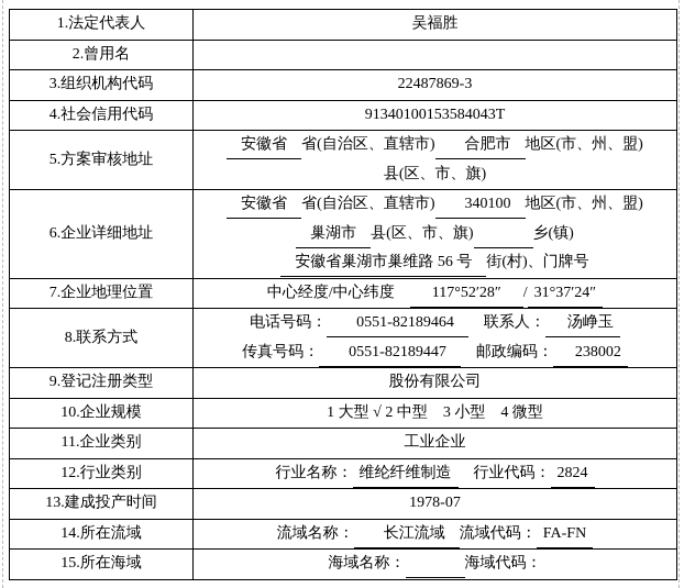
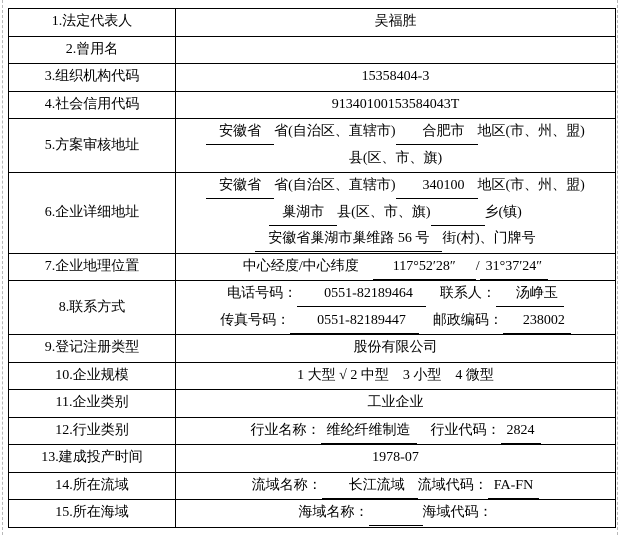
  1.法定代表人	吴福胜
  2.曾用名
- 3.组织机构代码	22487869-3
+ 3.组织机构代码	15358404-3
  4.社会信用代码	91340100153584043T
  5.方案审核地址	安徽省 省(自治区、直辖市) 合肥市 地区(市、州、盟)县(区、市、旗)
  6.企业详细地址	安徽省 省(自治区、直辖市) 340100 地区(市、州、盟)巢湖市 县(区、市、旗) 乡(镇)安徽省巢湖市巢维路 56 号 街(村)、门牌号
  7.企业地理位置	中心经度/中心纬度 117°52′28″ / 31°37′24″
  8.联系方式	电话号码： 0551-82189464 联系人： 汤峥玉传真号码： 0551-82189447 邮政编码： 238002
  9.登记注册类型	股份有限公司
  10.企业规模	1 大型 √ 2 中型 3 小型 4 微型
  11.企业类别	工业企业
  12.行业类别	行业名称： 维纶纤维制造 行业代码： 2824
  13.建成投产时间	1978-07
  14.所在流域	流域名称： 长江流域 流域代码： FA-FN
  15.所在海域	海域名称： 海域代码：
